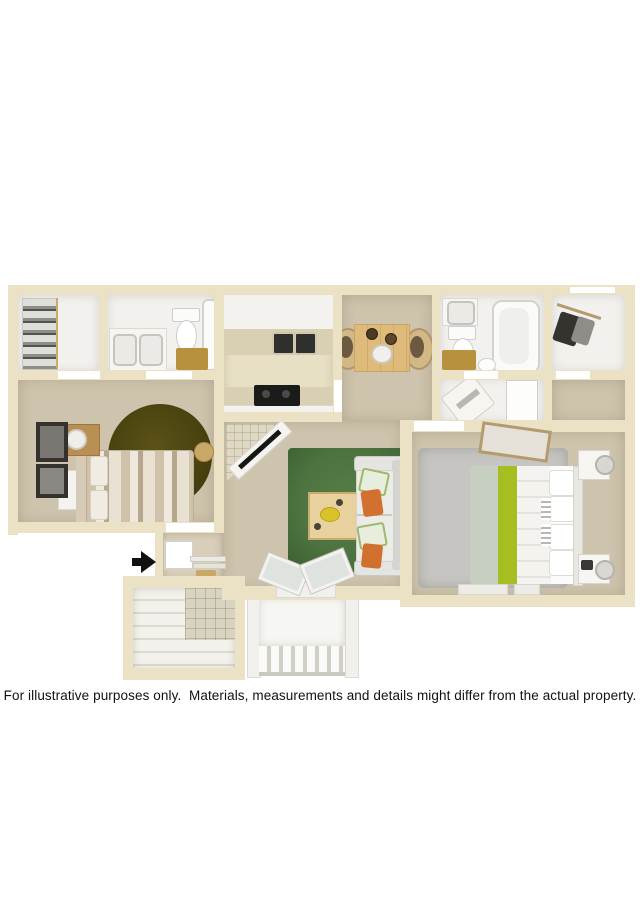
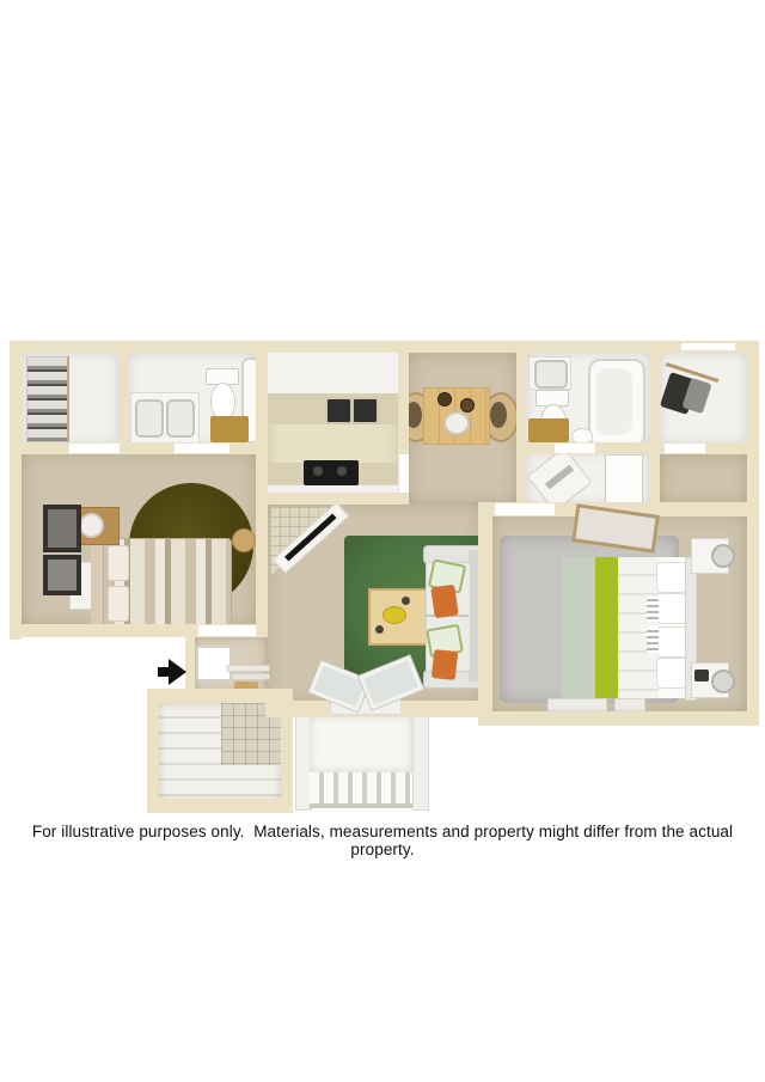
- For illustrative purposes only. Materials, measurements and details might differ from the actual property.
+ For illustrative purposes only. Materials, measurements and property might differ from the actual property.
